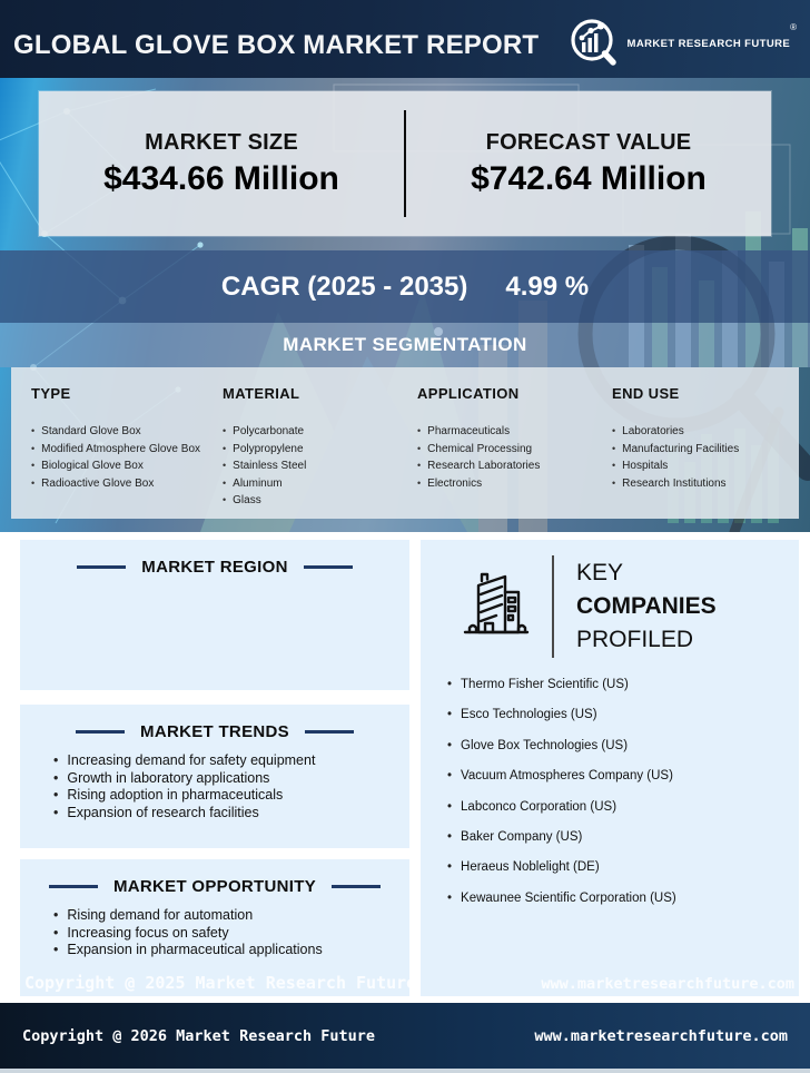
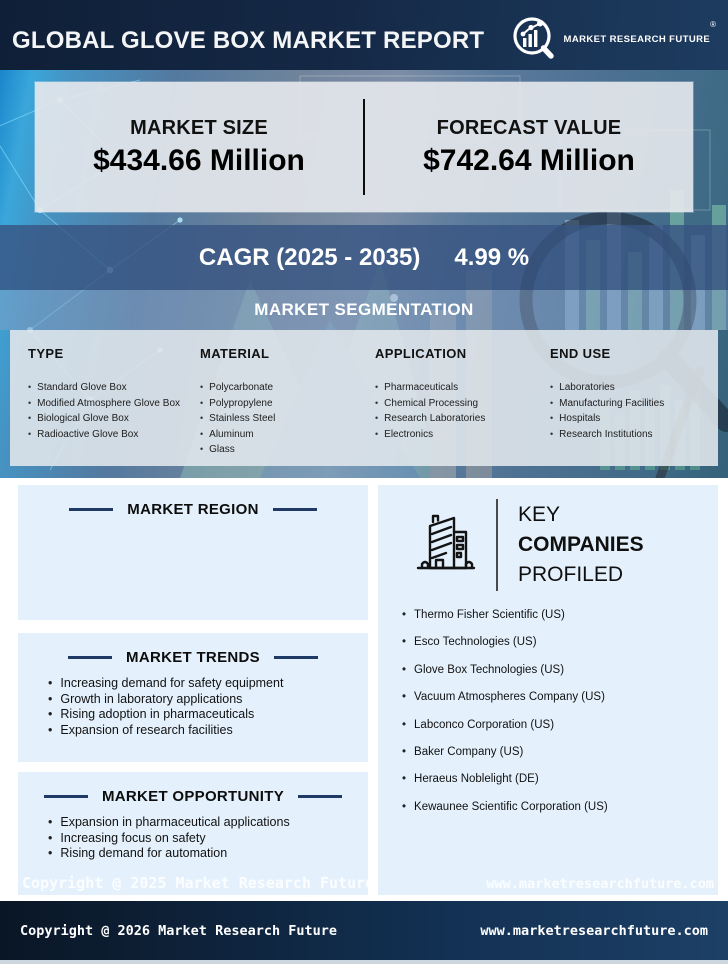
  GLOBAL GLOVE BOX MARKET REPORT
  MARKET RESEARCH FUTURE®
  MARKET SIZE
  $434.66 Million
  FORECAST VALUE
  $742.64 Million
  CAGR (2025 - 2035)
  4.99 %
  MARKET SEGMENTATION
  TYPE
  Standard Glove Box
  Modified Atmosphere Glove Box
  Biological Glove Box
  Radioactive Glove Box
  MATERIAL
  Polycarbonate
  Polypropylene
  Stainless Steel
  Aluminum
  Glass
  APPLICATION
  Pharmaceuticals
  Chemical Processing
  Research Laboratories
  Electronics
  END USE
  Laboratories
  Manufacturing Facilities
  Hospitals
  Research Institutions
  MARKET REGION
  MARKET TRENDS
  Increasing demand for safety equipment
  Growth in laboratory applications
  Rising adoption in pharmaceuticals
  Expansion of research facilities
  MARKET OPPORTUNITY
- Rising demand for automation
+ Expansion in pharmaceutical applications
  Increasing focus on safety
- Expansion in pharmaceutical applications
+ Rising demand for automation
  KEY
  COMPANIES
  PROFILED
  Thermo Fisher Scientific (US)
  Esco Technologies (US)
  Glove Box Technologies (US)
  Vacuum Atmospheres Company (US)
  Labconco Corporation (US)
  Baker Company (US)
  Heraeus Noblelight (DE)
  Kewaunee Scientific Corporation (US)
  Copyright @ 2025 Market Research Future
  Copyright @ 2026 Market Research Future
  www.marketresearchfuture.com
